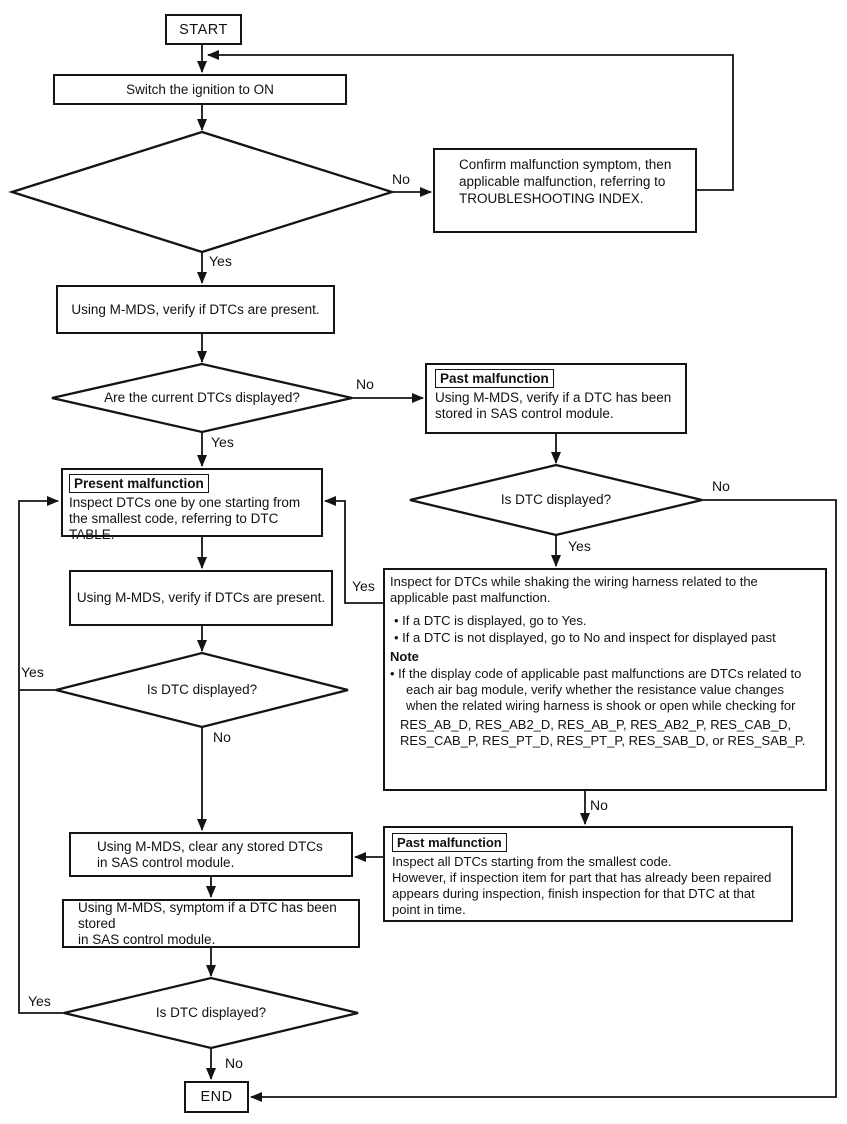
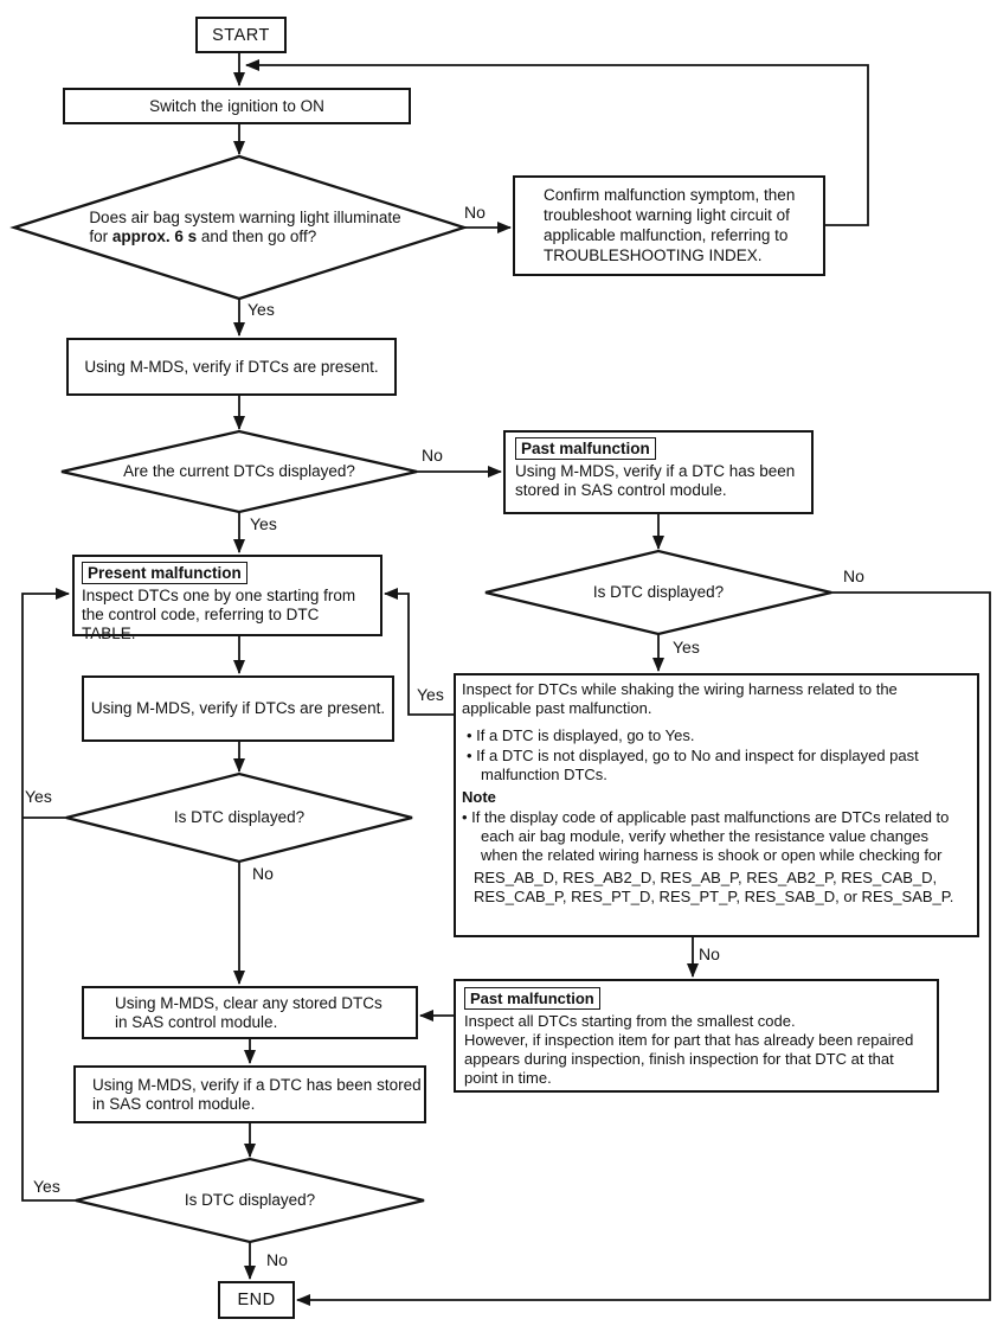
  START
  Switch the ignition to ON
  Confirm malfunction symptom, then
+ troubleshoot warning light circuit of
  applicable malfunction, referring to
  TROUBLESHOOTING INDEX.
  Using M-MDS, verify if DTCs are present.
  Past malfunction
  Using M-MDS, verify if a DTC has been
  stored in SAS control module.
  Present malfunction
  Inspect DTCs one by one starting from
- the smallest code, referring to DTC TABLE.
+ the control code, referring to DTC TABLE.
  Using M-MDS, verify if DTCs are present.
  Inspect for DTCs while shaking the wiring harness related to the
  applicable past malfunction.
  • If a DTC is displayed, go to Yes.
  • If a DTC is not displayed, go to No and inspect for displayed past
+ malfunction DTCs.
  Note
  • If the display code of applicable past malfunctions are DTCs related to
  each air bag module, verify whether the resistance value changes
  when the related wiring harness is shook or open while checking for
  RES_AB_D, RES_AB2_D, RES_AB_P, RES_AB2_P, RES_CAB_D,
  RES_CAB_P, RES_PT_D, RES_PT_P, RES_SAB_D, or RES_SAB_P.
  Using M-MDS, clear any stored DTCs
  in SAS control module.
- Using M-MDS, symptom if a DTC has been stored
+ Using M-MDS, verify if a DTC has been stored
  in SAS control module.
  Past malfunction
  Inspect all DTCs starting from the smallest code.
  However, if inspection item for part that has already been repaired
  appears during inspection, finish inspection for that DTC at that
  point in time.
  END
+ Does air bag system warning light illuminate
+ for approx. 6 s and then go off?
  Are the current DTCs displayed?
  Is DTC displayed?
  Is DTC displayed?
  Is DTC displayed?
  No
  Yes
  No
  Yes
  No
  Yes
  Yes
  Yes
  No
  No
  Yes
  No
